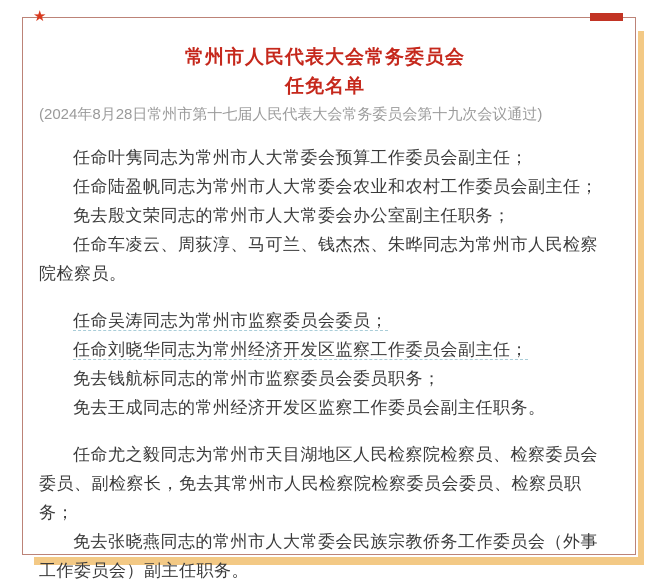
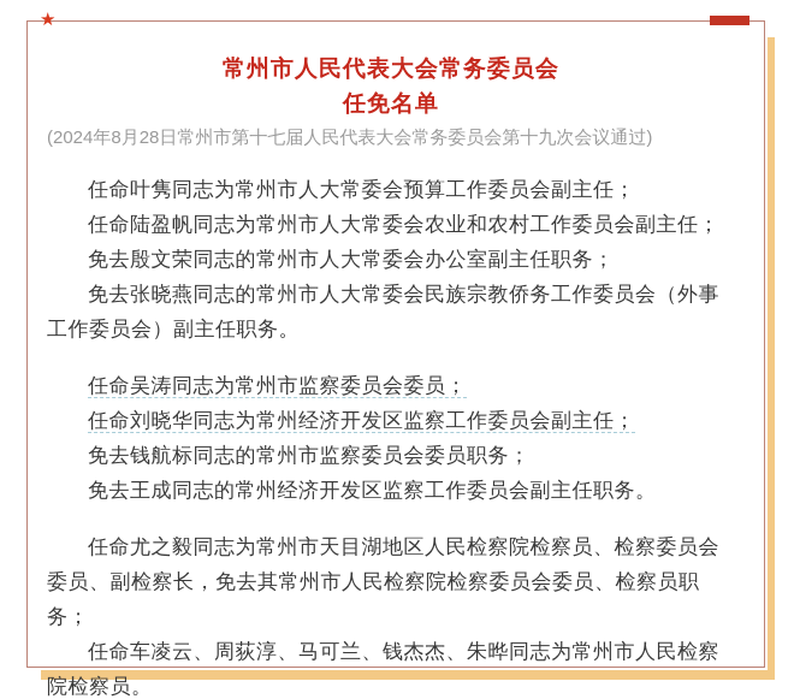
  ★
  常州市人民代表大会常务委员会
  任免名单
  (2024年8月28日常州市第十七届人民代表大会常务委员会第十九次会议通过)
  任命叶隽同志为常州市人大常委会预算工作委员会副主任；
  任命陆盈帆同志为常州市人大常委会农业和农村工作委员会副主任；
  免去殷文荣同志的常州市人大常委会办公室副主任职务；
- 任命车凌云、周荻淳、马可兰、钱杰杰、朱晔同志为常州市人民检察院检察员。
+ 免去张晓燕同志的常州市人大常委会民族宗教侨务工作委员会（外事工作委员会）副主任职务。
  任命吴涛同志为常州市监察委员会委员；
  任命刘晓华同志为常州经济开发区监察工作委员会副主任；
  免去钱航标同志的常州市监察委员会委员职务；
  免去王成同志的常州经济开发区监察工作委员会副主任职务。
  任命尤之毅同志为常州市天目湖地区人民检察院检察员、检察委员会委员、副检察长，免去其常州市人民检察院检察委员会委员、检察员职务；
- 免去张晓燕同志的常州市人大常委会民族宗教侨务工作委员会（外事工作委员会）副主任职务。
+ 任命车凌云、周荻淳、马可兰、钱杰杰、朱晔同志为常州市人民检察院检察员。
